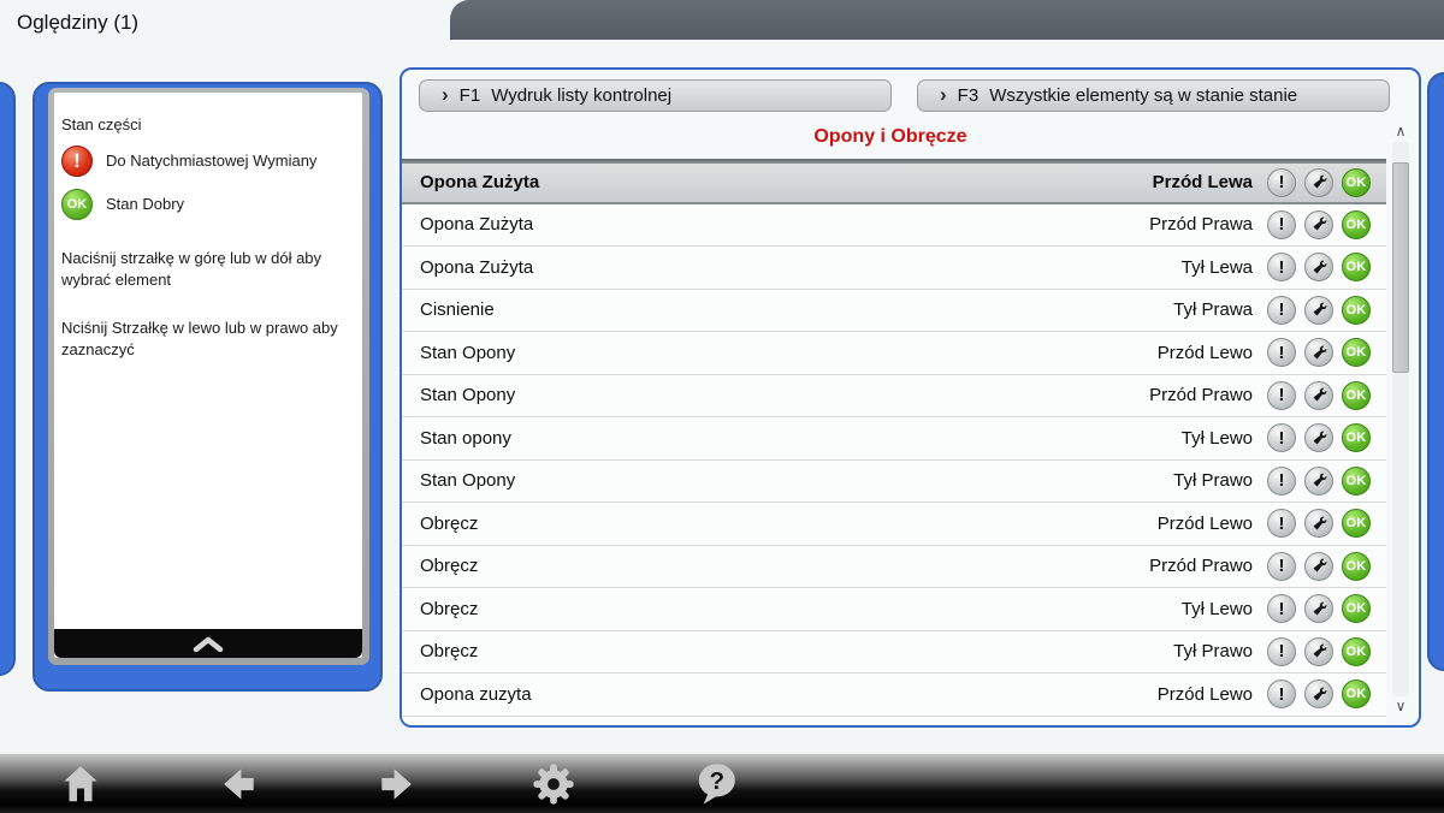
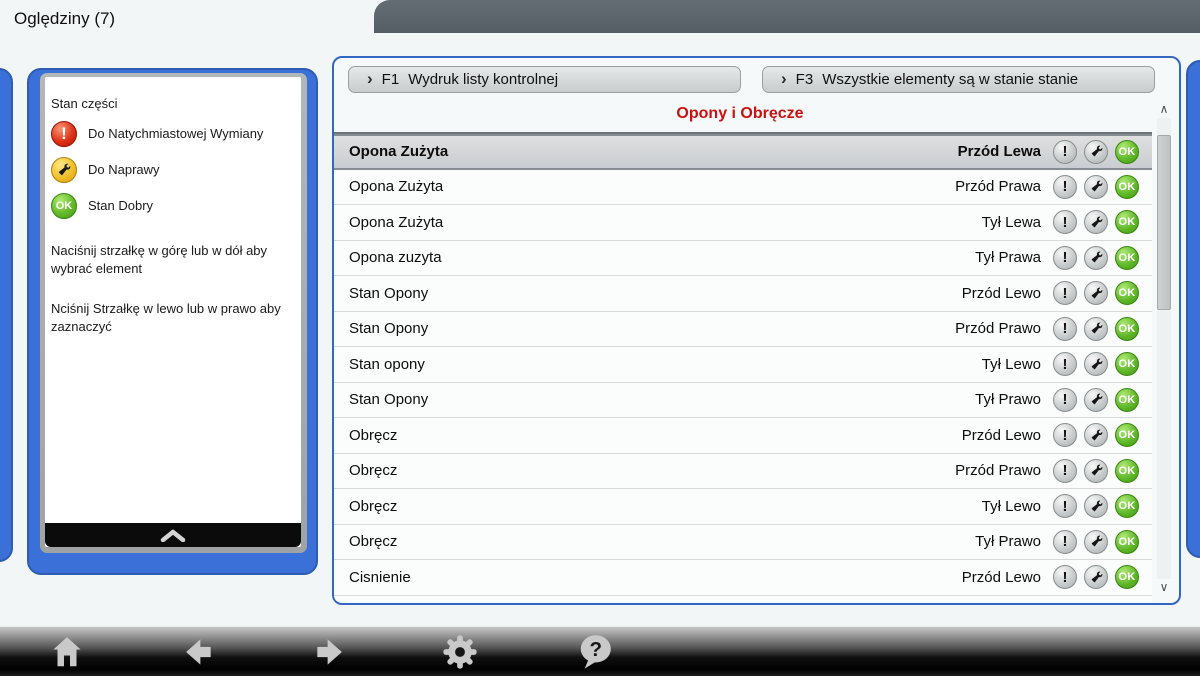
- Oględziny (1)
+ Oględziny (7)
  Stan części
  !
  Do Natychmiastowej Wymiany
+ Do Naprawy
  OK
  Stan Dobry
  Naciśnij strzałkę w górę lub w dół aby wybrać element
  Nciśnij Strzałkę w lewo lub w prawo aby zaznaczyć
  ›
  F1
  Wydruk listy kontrolnej
  ›
  F3
  Wszystkie elementy są w stanie stanie
  Opony i Obręcze
  Opona Zużyta
  Przód Lewa
  !
  OK
  Opona Zużyta
  Przód Prawa
  !
  OK
  Opona Zużyta
  Tył Lewa
  !
  OK
- Cisnienie
+ Opona zuzyta
  Tył Prawa
  !
  OK
  Stan Opony
  Przód Lewo
  !
  OK
  Stan Opony
  Przód Prawo
  !
  OK
  Stan opony
  Tył Lewo
  !
  OK
  Stan Opony
  Tył Prawo
  !
  OK
  Obręcz
  Przód Lewo
  !
  OK
  Obręcz
  Przód Prawo
  !
  OK
  Obręcz
  Tył Lewo
  !
  OK
  Obręcz
  Tył Prawo
  !
  OK
- Opona zuzyta
+ Cisnienie
  Przód Lewo
  !
  OK
  ∧
  ∨
  ?
